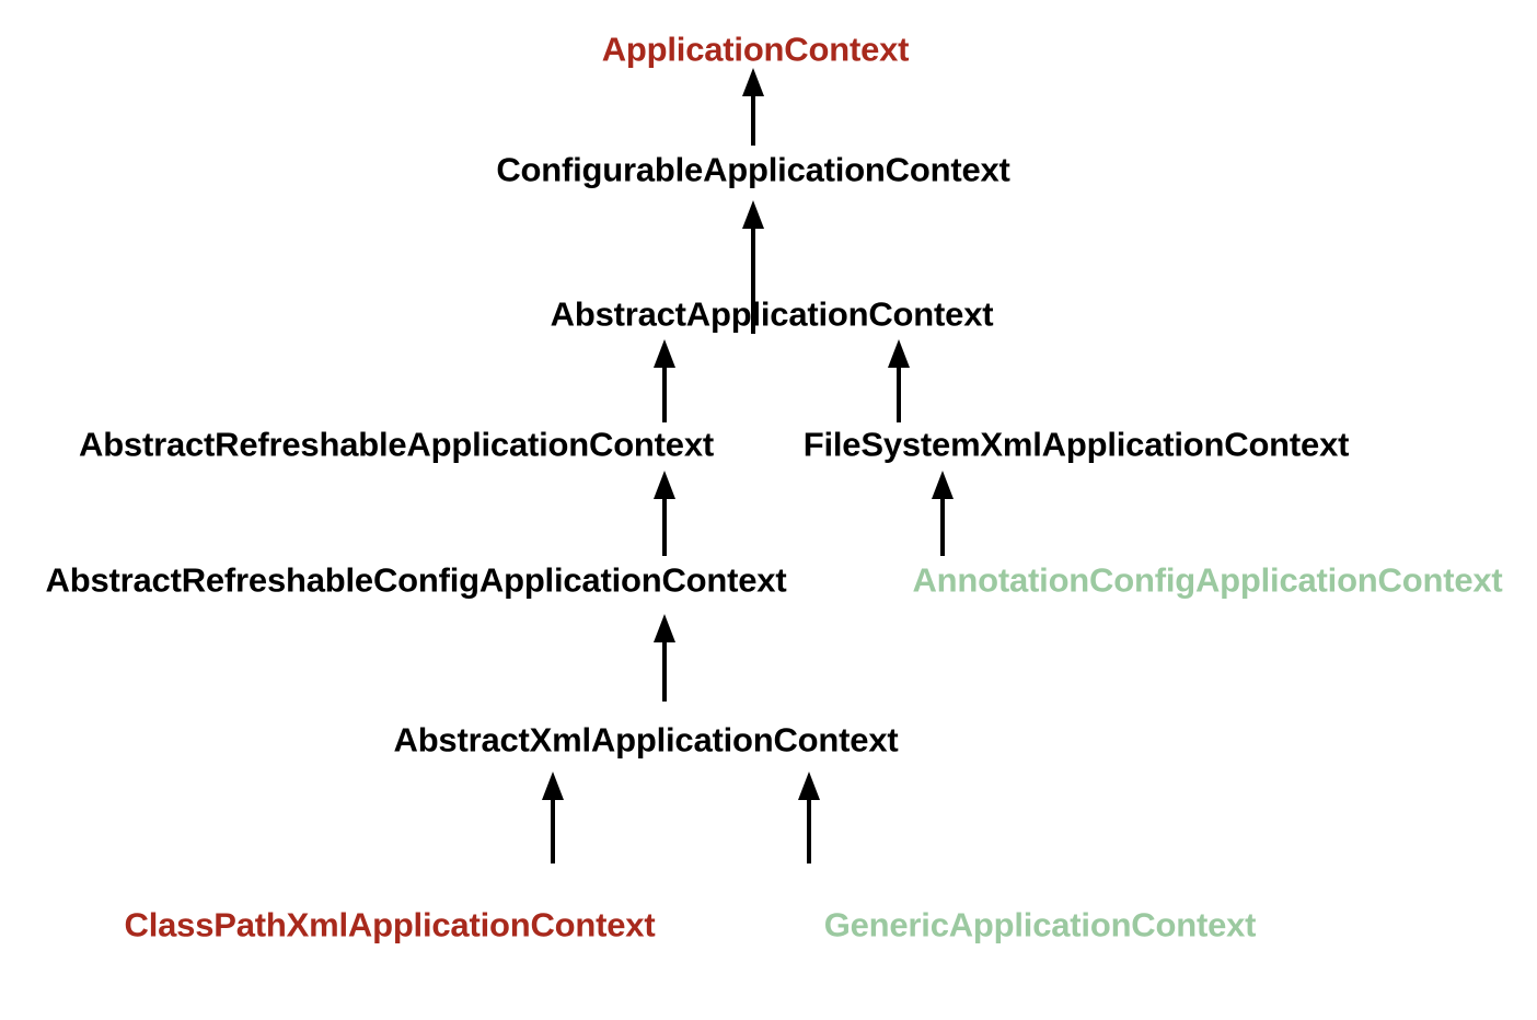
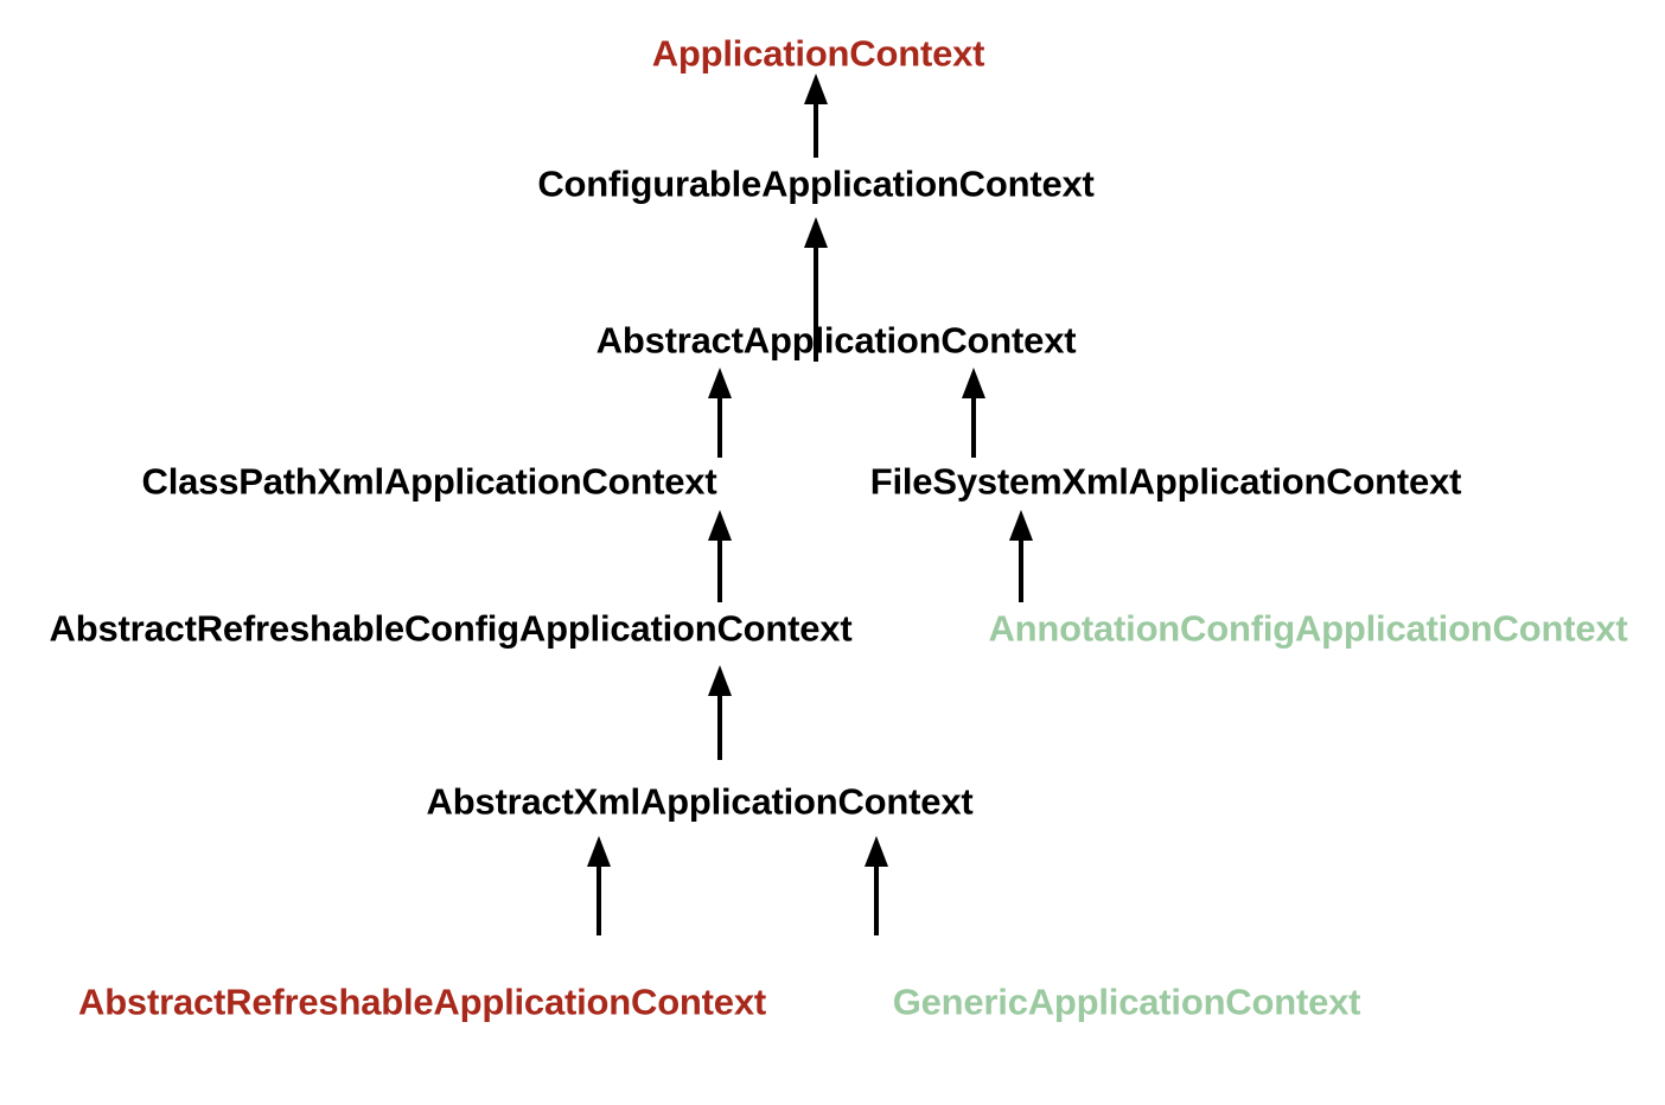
  ApplicationContext
  ConfigurableApplicationContext
  AbstractApplicationContext
- AbstractRefreshableApplicationContext
+ ClassPathXmlApplicationContext
  FileSystemXmlApplicationContext
  AbstractRefreshableConfigApplicationContext
  AnnotationConfigApplicationContext
  AbstractXmlApplicationContext
- ClassPathXmlApplicationContext
+ AbstractRefreshableApplicationContext
  GenericApplicationContext
